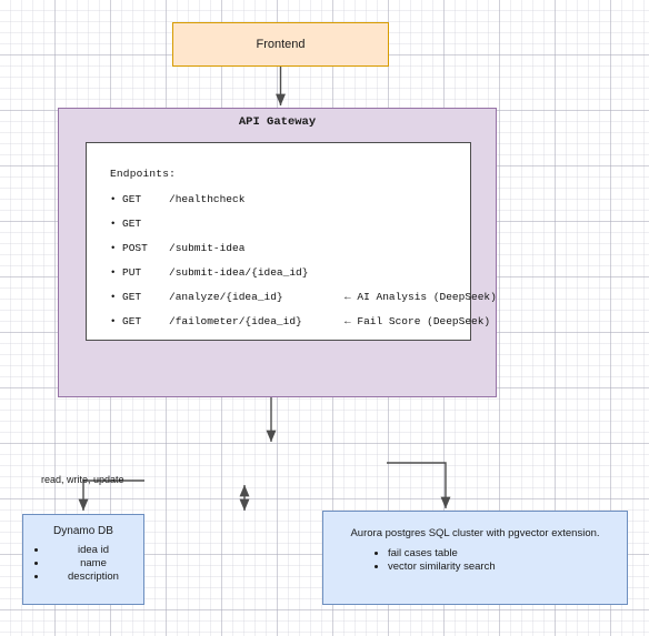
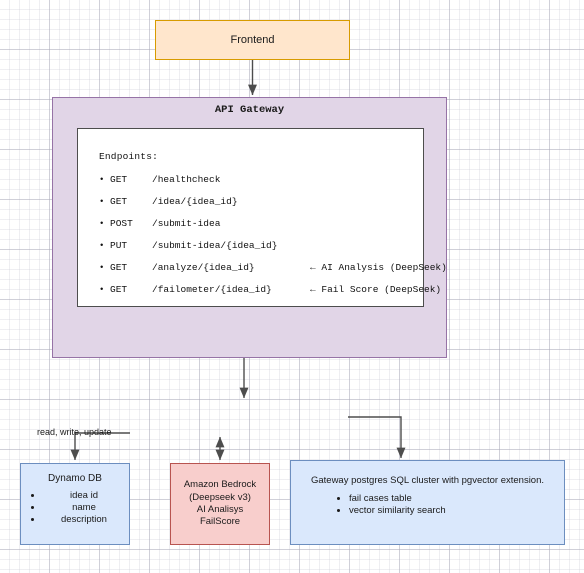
  Frontend
  API Gateway
  Endpoints:
  •
  GET
  /healthcheck
  •
  GET
+ /idea/{idea_id}
  •
  POST
  /submit-idea
  •
  PUT
  /submit-idea/{idea_id}
  •
  GET
  /analyze/{idea_id}
  ← AI Analysis (DeepSeek)
  •
  GET
  /failometer/{idea_id}
  ← Fail Score (DeepSeek)
  read, write, update
  Dynamo DB
  idea id
  name
  description
+ Amazon Bedrock
+ (Deepseek v3)
+ AI Analisys
+ FailScore
- Aurora postgres SQL cluster with pgvector extension.
+ Gateway postgres SQL cluster with pgvector extension.
  fail cases table
  vector similarity search
